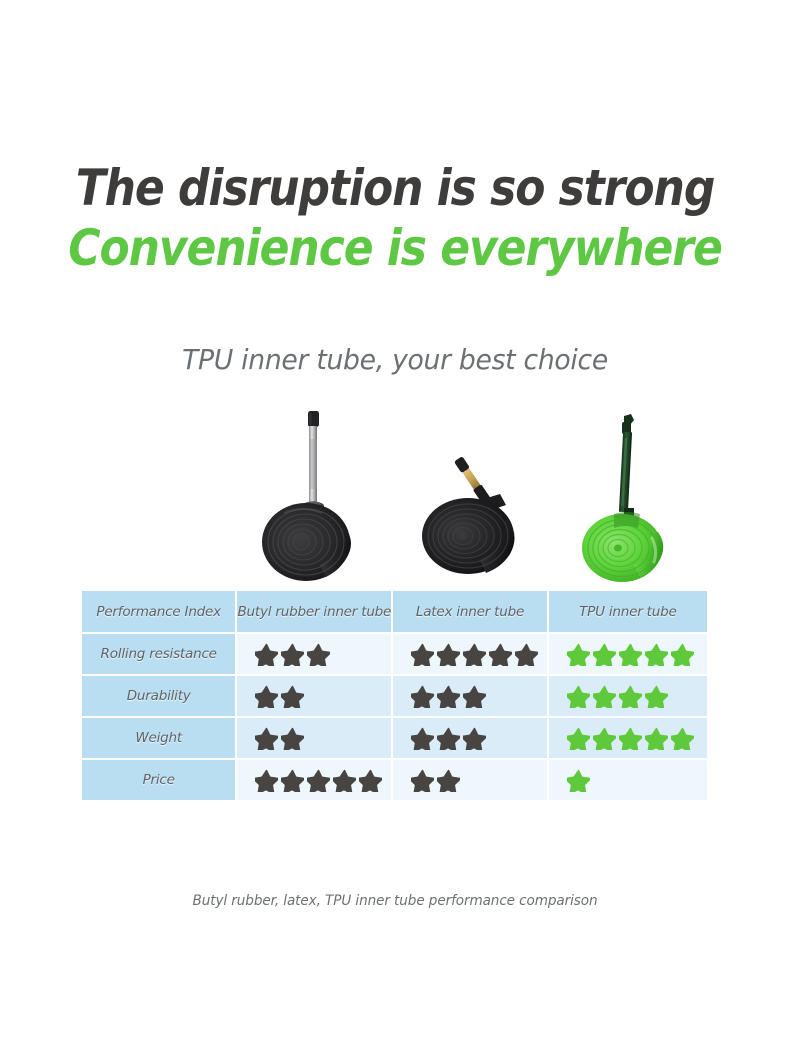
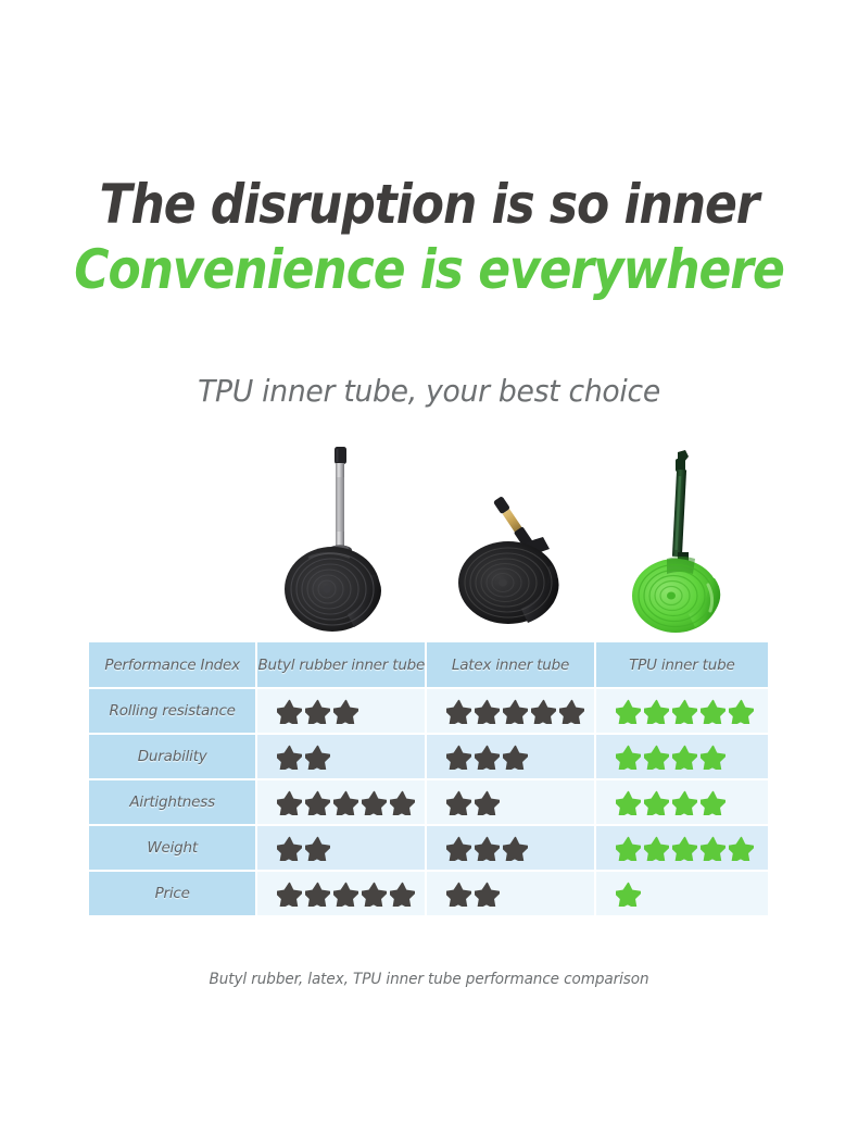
- The disruption is so strong
+ The disruption is so inner
  Convenience is everywhere
  TPU inner tube, your best choice
  Performance Index	Butyl rubber inner tube	Latex inner tube	TPU inner tube
  Rolling resistance
  Durability
+ Airtightness
  Weight
  Price
  Butyl rubber, latex, TPU inner tube performance comparison
